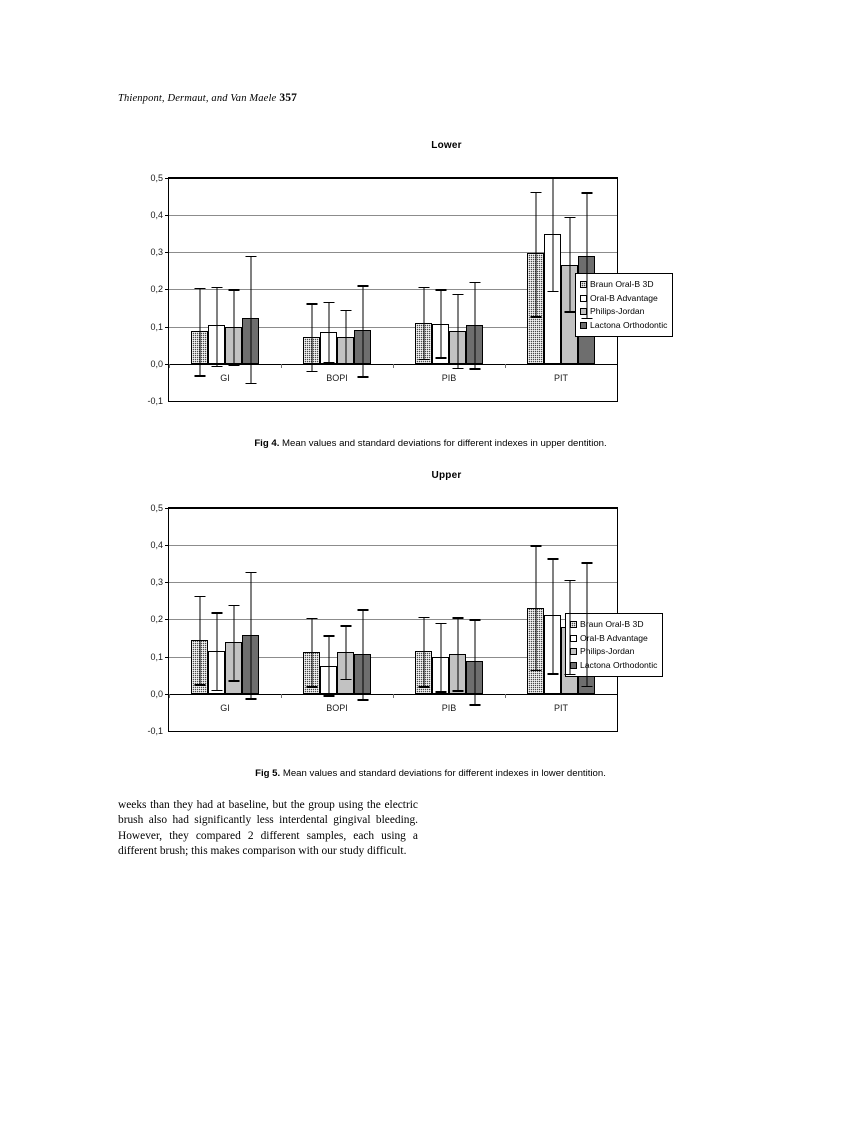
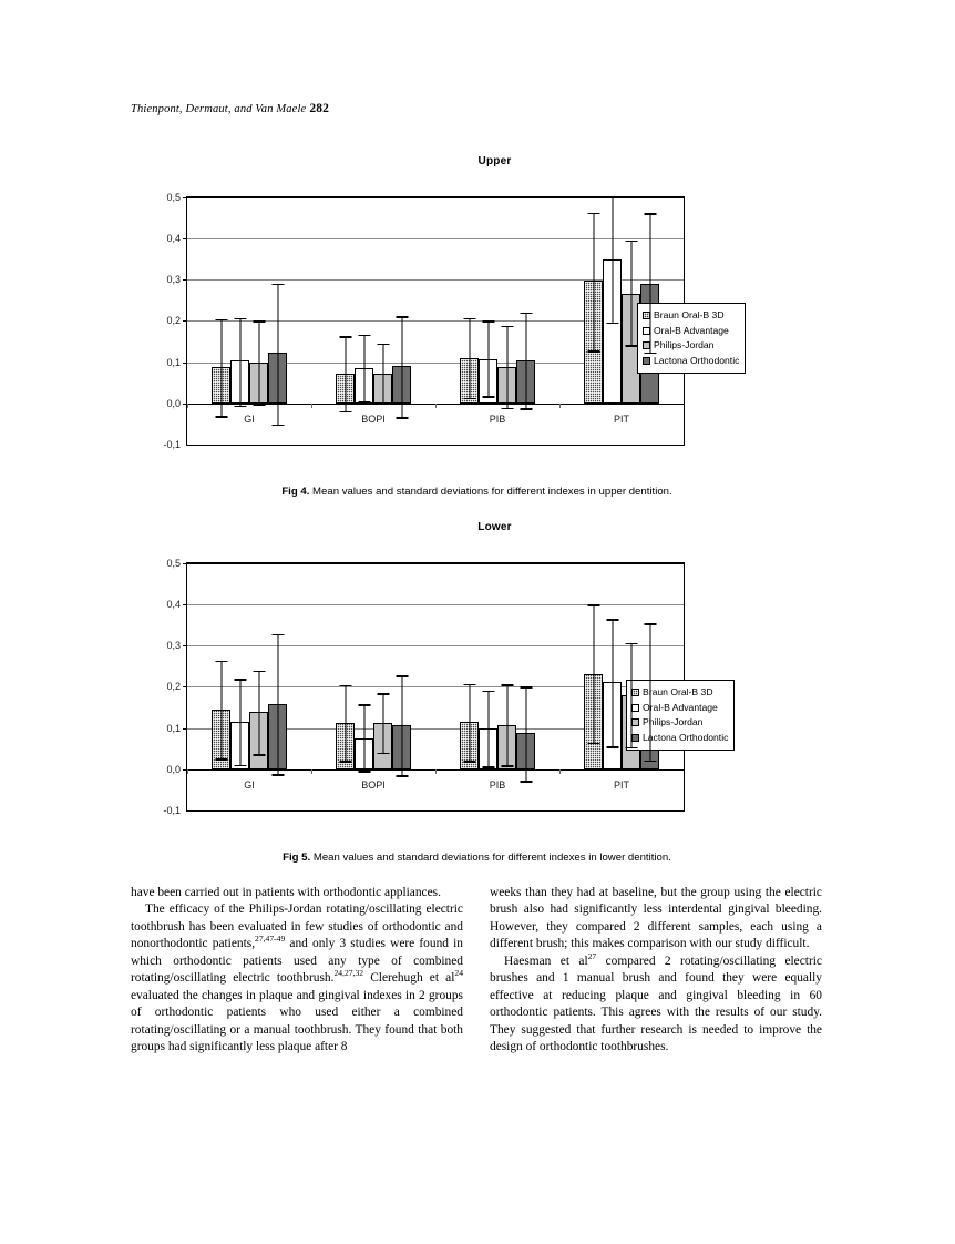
- Thienpont, Dermaut, and Van Maele 357
+ Thienpont, Dermaut, and Van Maele 282
- Lower
+ Upper
  0,5
  0,4
  0,3
  0,2
  0,1
  0,0
  -0,1
  GI
  BOPI
  PIB
  PIT
  Braun Oral-B 3D
  Oral-B Advantage
  Philips-Jordan
  Lactona Orthodontic
  Fig 4. Mean values and standard deviations for different indexes in upper dentition.
- Upper
+ Lower
  0,5
  0,4
  0,3
  0,2
  0,1
  0,0
  -0,1
  GI
  BOPI
  PIB
  PIT
  Braun Oral-B 3D
  Oral-B Advantage
  Philips-Jordan
  Lactona Orthodontic
  Fig 5. Mean values and standard deviations for different indexes in lower dentition.
+ have been carried out in patients with orthodontic appliances.
+ The efficacy of the Philips-Jordan rotating/oscillating electric toothbrush has been evaluated in few studies of orthodontic and nonorthodontic patients,27,47-49 and only 3 studies were found in which orthodontic patients used any type of combined rotating/oscillating electric toothbrush.24,27,32 Clerehugh et al24 evaluated the changes in plaque and gingival indexes in 2 groups of orthodontic patients who used either a combined rotating/oscillating or a manual toothbrush. They found that both groups had significantly less plaque after 8
  weeks than they had at baseline, but the group using the electric brush also had significantly less interdental gingival bleeding. However, they compared 2 different samples, each using a different brush; this makes comparison with our study difficult.
+ Haesman et al27 compared 2 rotating/oscillating electric brushes and 1 manual brush and found they were equally effective at reducing plaque and gingival bleeding in 60 orthodontic patients. This agrees with the results of our study. They suggested that further research is needed to improve the design of orthodontic toothbrushes.
